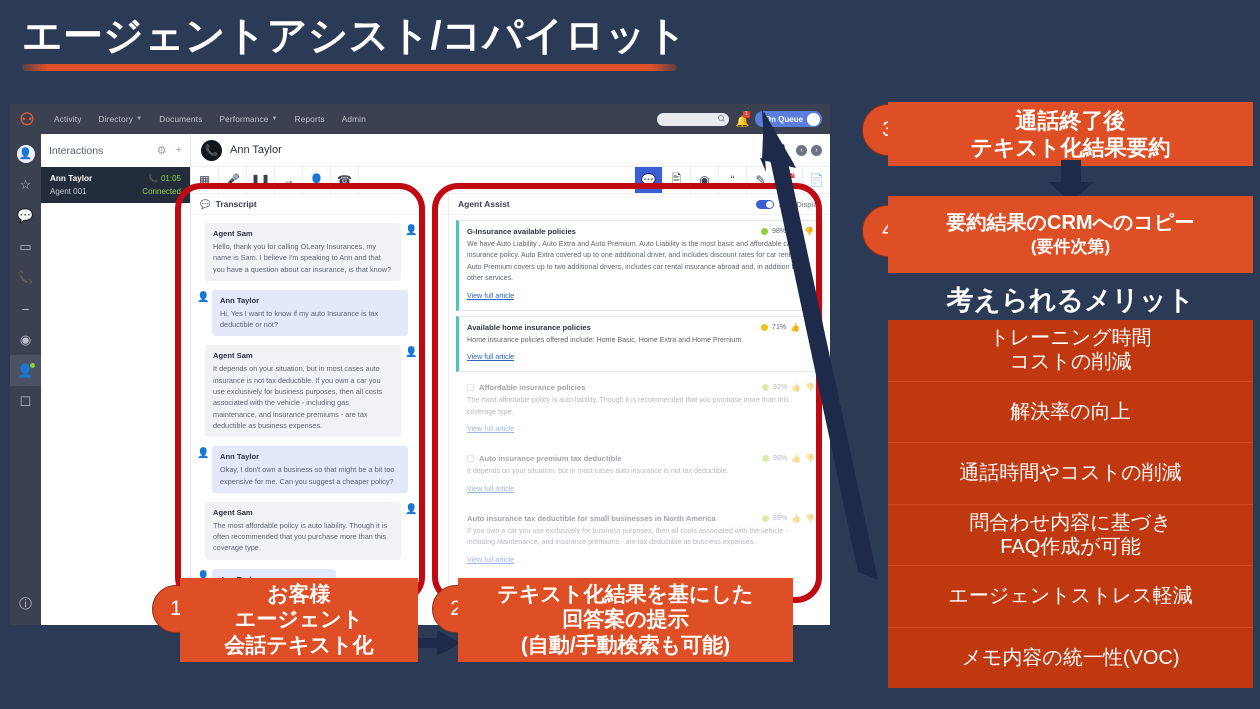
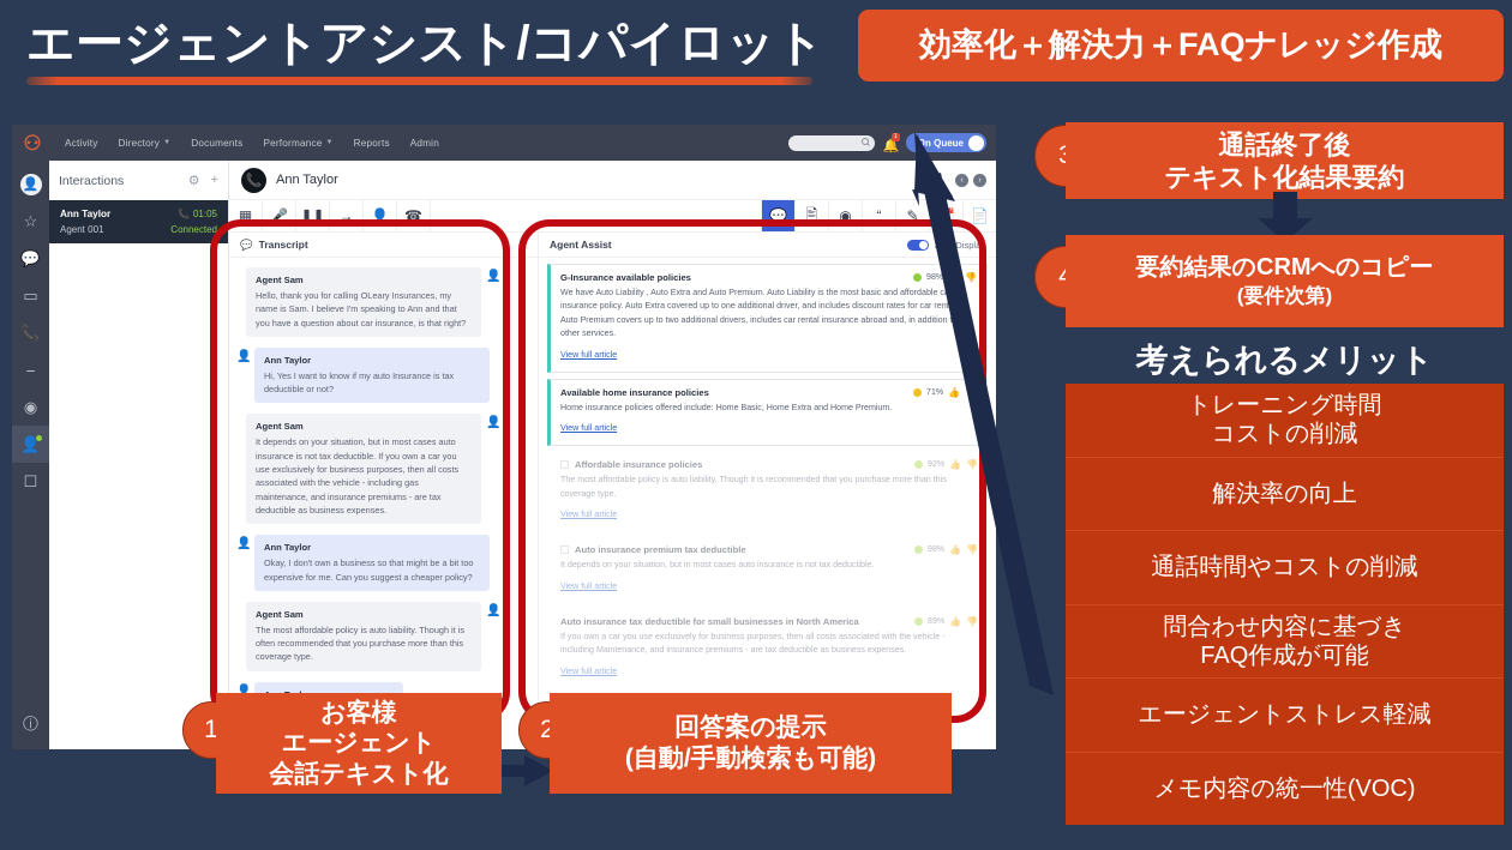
  エージェントアシスト/コパイロット
+ 効率化＋解決力＋FAQナレッジ作成
  ⚇
  Activity
  Directory
  Documents
  Performance
  Reports
  Admin
  🔔
  n Queue
  👤
  ☆
  💬
  ▭
  📞
  ⎯
  ◉
  👤
  ☐
  ⓘ
  Interactions
  ⚙
  +
  Ann Taylor
  📞
  01:05
  Agent 001
  Connected
  📞
  Ann Taylor
  ▦
  🎤
  ❚❚
  →
  👤
  ☎
  💬
  🖹
  ◉
  “
  ✎
  📄
  💬
  Transcript
  Agent Sam
- Hello, thank you for calling OLeary Insurances, my name is Sam. I believe I'm speaking to Ann and that you have a question about car insurance, is that know?
+ Hello, thank you for calling OLeary Insurances, my name is Sam. I believe I'm speaking to Ann and that you have a question about car insurance, is that right?
  👤
  👤
  Ann Taylor
  Hi, Yes I want to know if my auto Insurance is tax deductible or not?
  Agent Sam
  It depends on your situation, but in most cases auto insurance is not tax deductible. If you own a car you use exclusively for business purposes, then all costs associated with the vehicle - including gas maintenance, and insurance premiums - are tax deductible as business expenses.
  👤
  👤
  Ann Taylor
  Okay, I don't own a business so that might be a bit too expensive for me. Can you suggest a cheaper policy?
  Agent Sam
  The most affordable policy is auto liability. Though it is often recommended that you purchase more than this coverage type.
  👤
  👤
  Agent Assist
  G-Insurance available policies
  👎
  We have Auto Liability , Auto Extra and Auto Premium. Auto Liability is the most basic and affordable c insurance policy. Auto Extra covered up to one additional driver, and includes discount rates for car rent Auto Premium covers up to two additional drivers, includes car rental insurance abroad and, in addition t other services.
  View full article
  Available home insurance policies
  👍
  Home insurance policies offered include: Home Basic, Home Extra and Home Premium.
  View full article
  Affordable insurance policies
  👍
  👎
  The most affordable policy is auto liability. Though it is recommended that you purchase more than this coverage type.
  View full article
  Auto insurance premium tax deductible
  👍
  👎
  It depends on your situation, but in most cases auto insurance is not tax deductible.
  View full article
  Auto insurance tax deductible for small businesses in North America
  👍
  👎
  If you own a car you use exclusively for business purposes, then all costs associated with the vehicle - including Maintenance, and insurance premiums - are tax deductible as business expenses.
  View full article
  1
  お客様
  エージェント
  会話テキスト化
  2
- テキスト化結果を基にした
  回答案の提示
  (自動/手動検索も可能)
  通話終了後
  テキスト化結果要約
  要約結果のCRMへのコピー
  (要件次第)
  考えられるメリット
  トレーニング時間
  コストの削減
  解決率の向上
  通話時間やコストの削減
  問合わせ内容に基づき
  FAQ作成が可能
  エージェントストレス軽減
  メモ内容の統一性(VOC)
